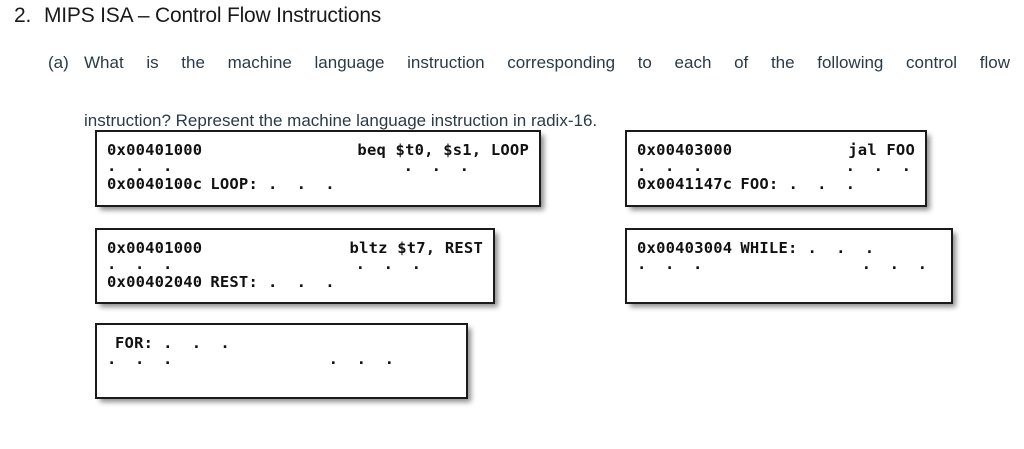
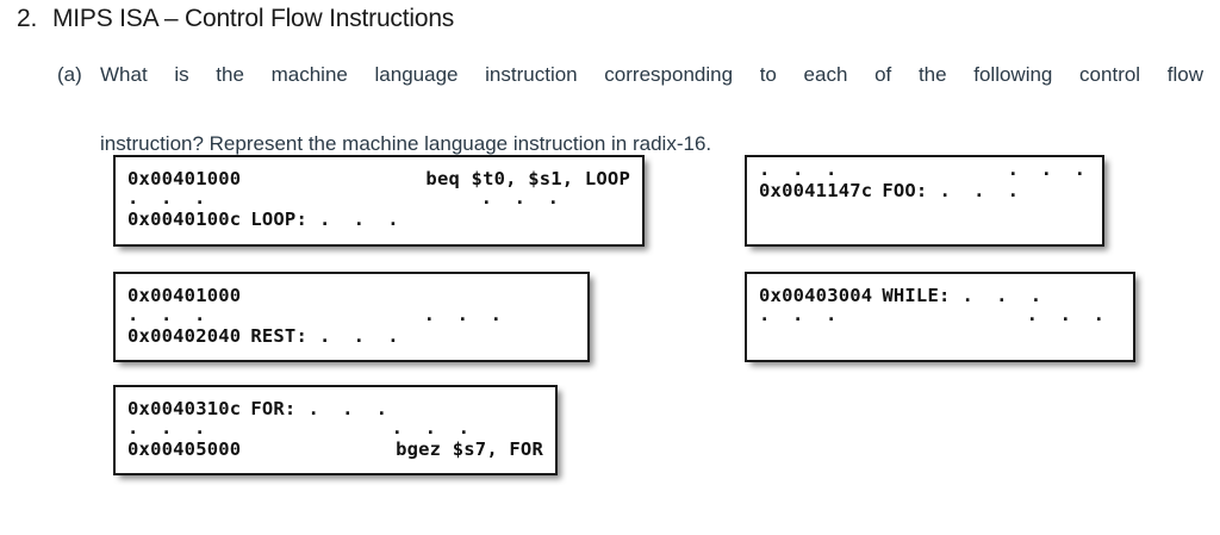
  2.
  MIPS ISA – Control Flow Instructions
  (a)
  What is the machine language instruction corresponding to each of the following control flow
  instruction? Represent the machine language instruction in radix-16.
  0x00401000
  beq $t0, $s1, LOOP
  . . .
  . . .
  0x0040100c
  LOOP:
  . . .
- 0x00403000
- jal FOO
  . . .
  . . .
  0x0041147c
  FOO:
  . . .
  0x00401000
- bltz $t7, REST
  . . .
  . . .
  0x00402040
  REST:
  . . .
  0x00403004
  WHILE:
  . . .
  . . .
  . . .
+ 0x0040310c
  FOR:
  . . .
  . . .
  . . .
+ 0x00405000
+ bgez $s7, FOR
